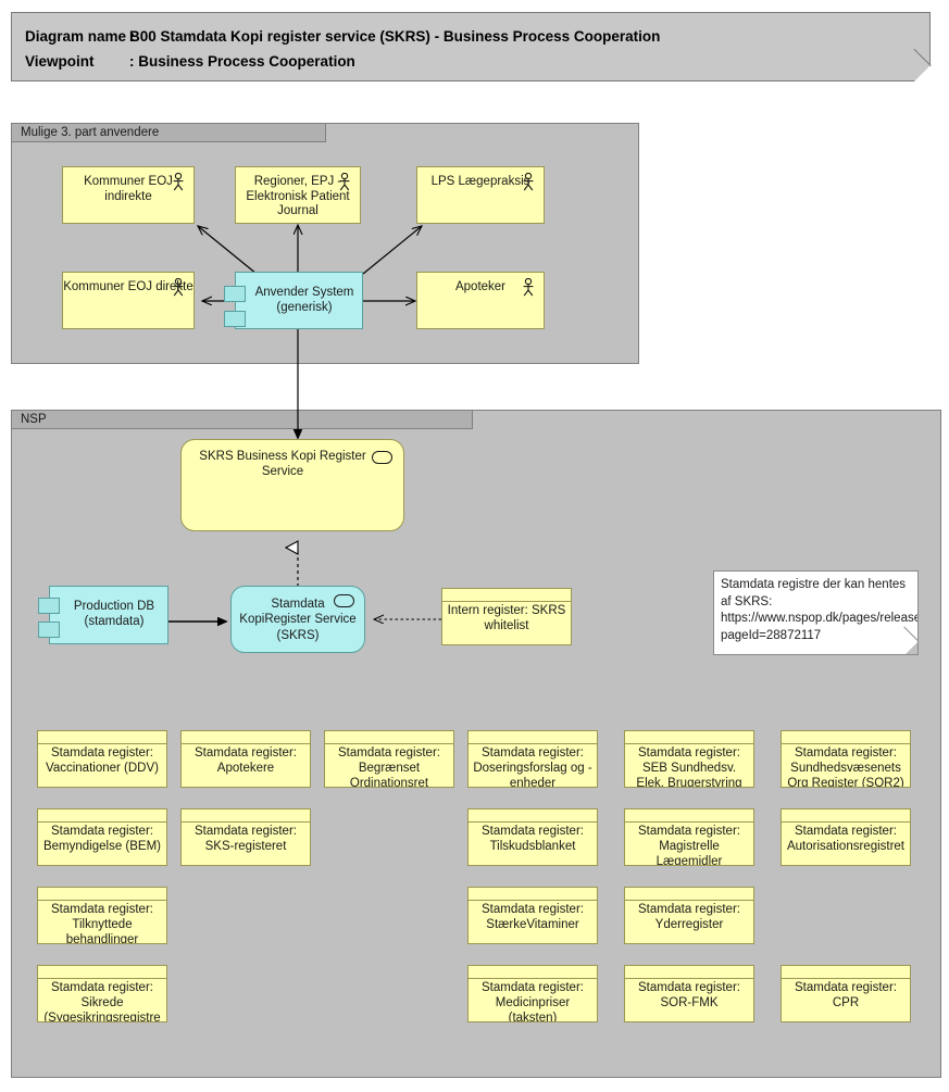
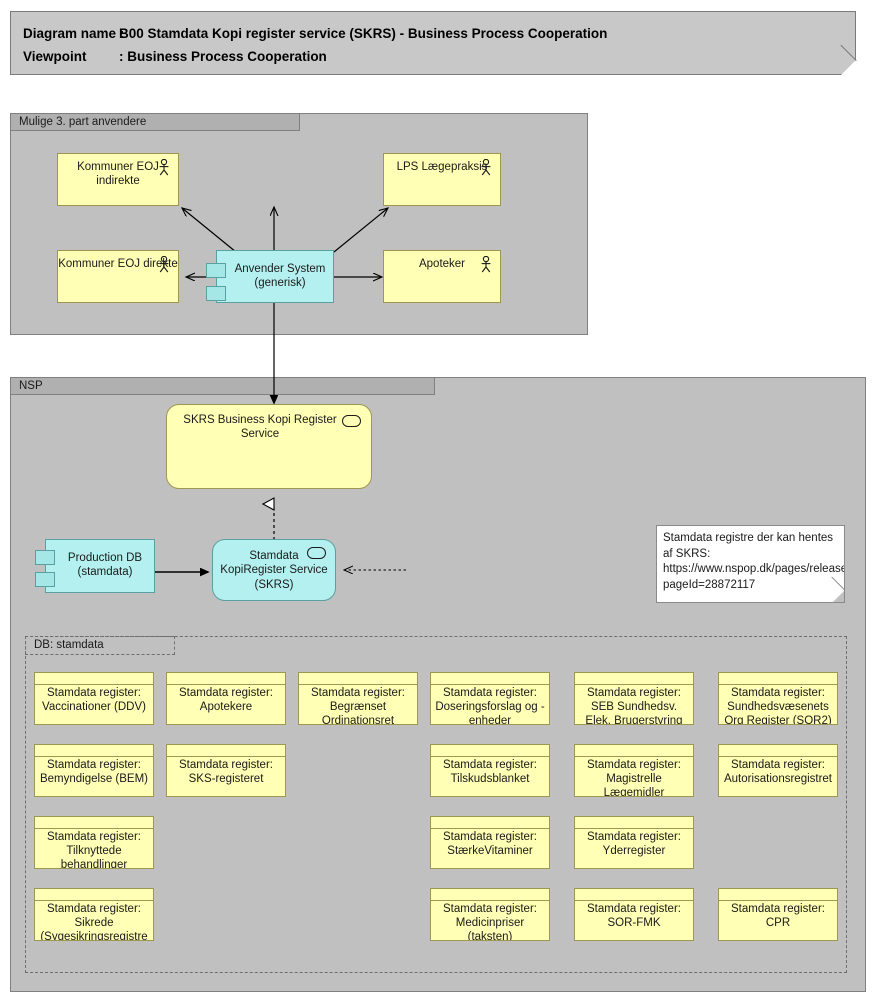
  Diagram name B00 Stamdata Kopi register service (SKRS) - Business Process Cooperation
  Viewpoint : Business Process Cooperation
  Mulige 3. part anvendere
  NSP
+ DB: stamdata
  Kommuner EOJ indirekte
- Regioner, EPJ - Elektronisk Patient Journal
  LPS Lægepraksi
  Kommuner EOJ direte
  Apoteker
  Anvender System (generisk)
  SKRS Business Kopi Register Service
  Stamdata KopiRegister Service (SKRS)
  Production DB (stamdata)
- Intern register: SKRS whitelist
  Stamdata registre der kan hentes af SKRS: https://www.nspop.dk/pages/releasepageId=28872117
  Stamdata register: Vaccinationer (DDV)
  Stamdata register: Apotekere
  Stamdata register: Begrænset Ordinationsret
  Stamdata register: Doseringsforslag og -enheder
  Stamdata register: SEB Sundhedsv. Elek. Brugerstyring
  Stamdata register: Sundhedsvæsenets Org Register (SOR2)
  Stamdata register: Bemyndigelse (BEM)
  Stamdata register: SKS-registeret
  Stamdata register: Tilskudsblanket
  Stamdata register: Magistrelle Lægemidler
  Stamdata register: Autorisationsregistret
  Stamdata register: Tilknyttede behandlinger
  Stamdata register: StærkeVitaminer
  Stamdata register: Yderregister
  Stamdata register: Sikrede (Sygesikringsregistre
  Stamdata register: Medicinpriser (taksten)
  Stamdata register: SOR-FMK
  Stamdata register: CPR
